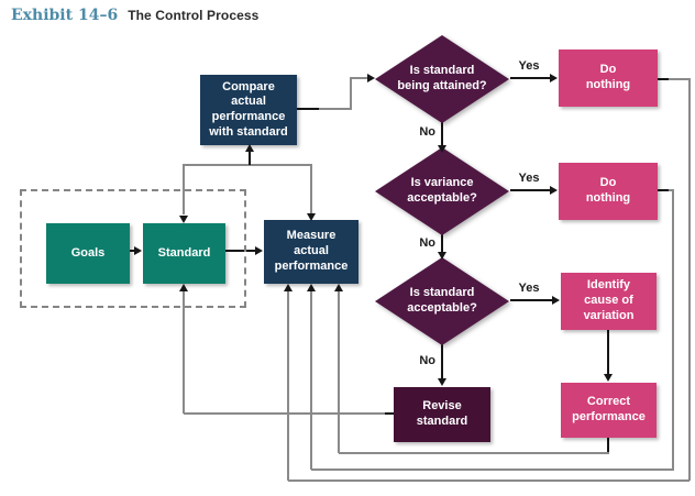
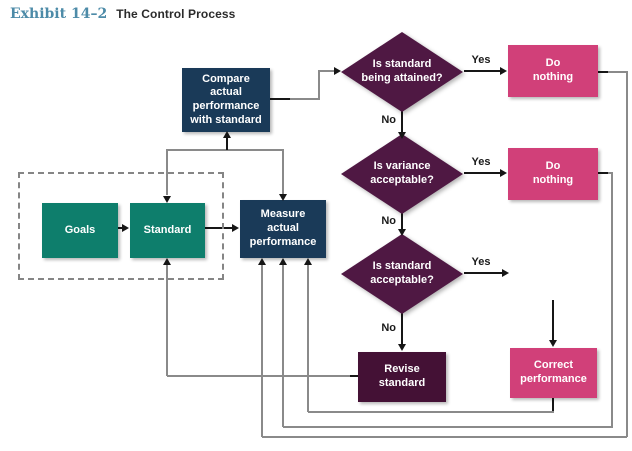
- Exhibit 14–6
+ Exhibit 14–2
  The Control Process
  Goals
  Standard
  Measure
  actual
  performance
  Compare
  actual
  performance
  with standard
  Do
  nothing
  Do
  nothing
- Identify
- cause of
- variation
  Correct
  performance
  Revise
  standard
  Is standard
  being attained?
  Is variance
  acceptable?
  Is standard
  acceptable?
  Yes
  Yes
  Yes
  No
  No
  No
